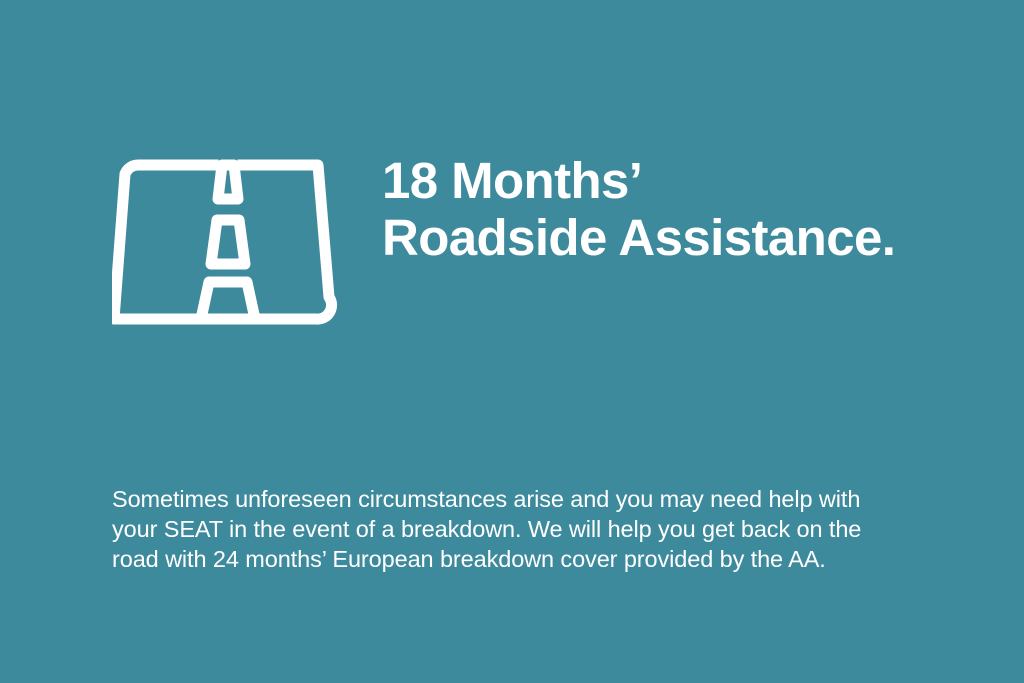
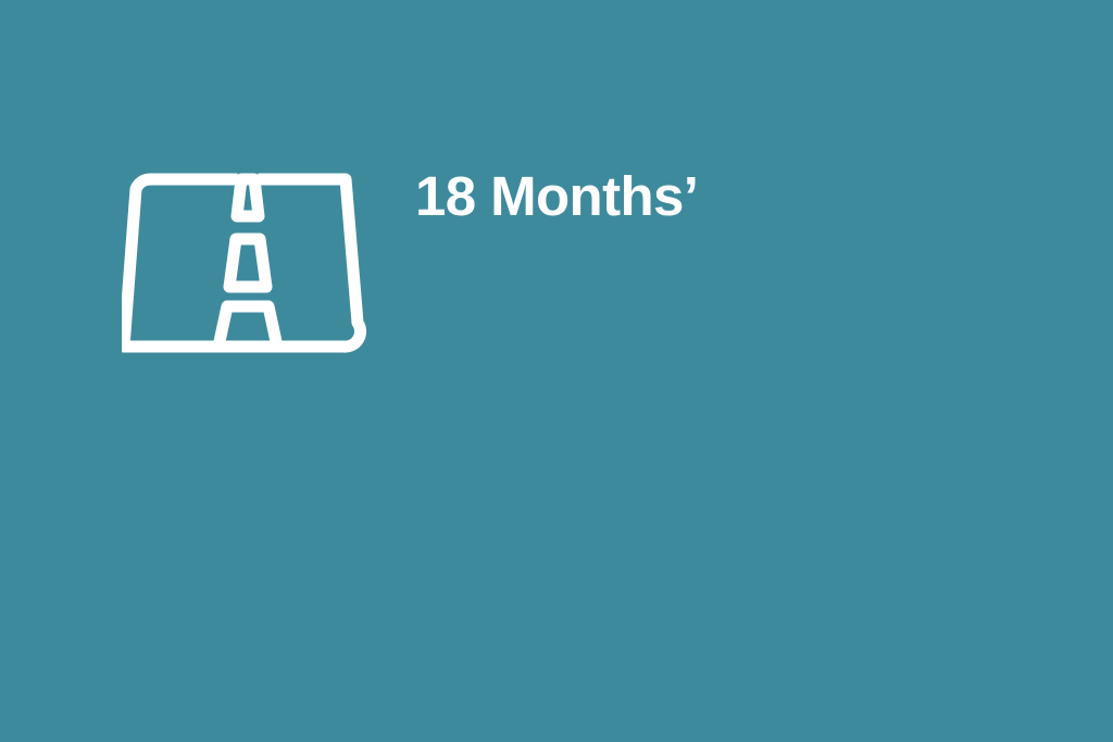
  18 Months’
- Roadside Assistance.
- Sometimes unforeseen circumstances arise and you may need help with
- your SEAT in the event of a breakdown. We will help you get back on the
- road with 24 months’ European breakdown cover provided by the AA.
